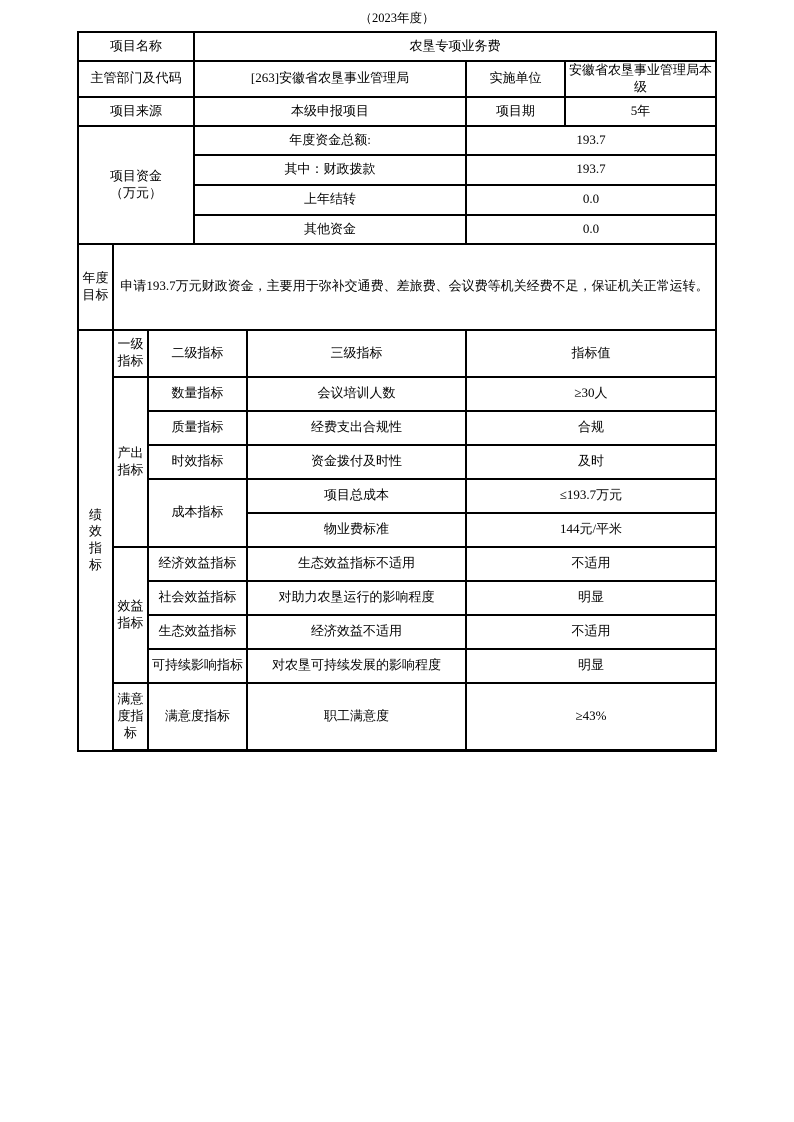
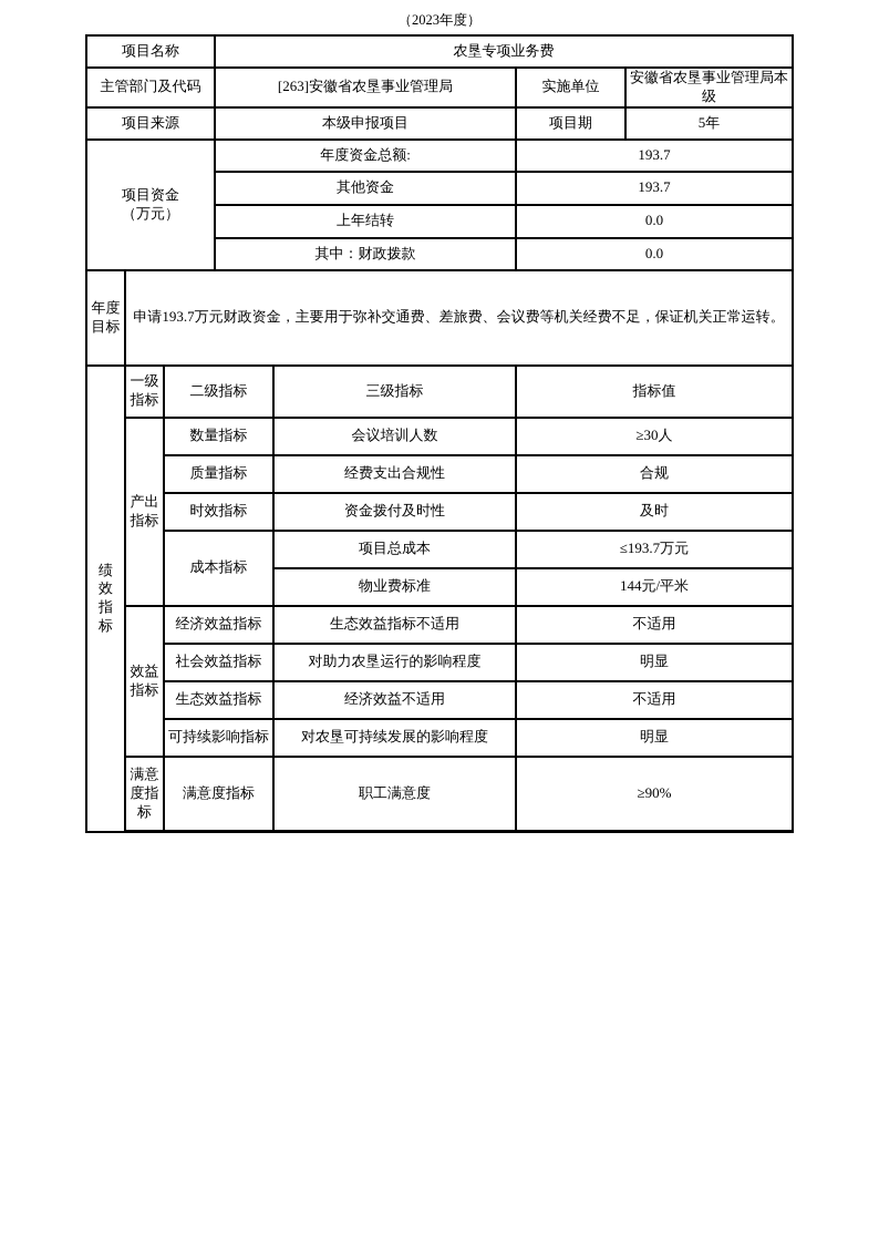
  （2023年度）
  项目名称	农垦专项业务费
  主管部门及代码	[263]安徽省农垦事业管理局	实施单位	安徽省农垦事业管理局本级
  项目来源	本级申报项目	项目期	5年
  项目资金 （万元）	年度资金总额:	193.7
- 其中：财政拨款	193.7
+ 其他资金	193.7
  上年结转	0.0
- 其他资金	0.0
+ 其中：财政拨款	0.0
  年度 目标	申请193.7万元财政资金，主要用于弥补交通费、差旅费、会议费等机关经费不足，保证机关正常运转。
  绩 效 指 标	一级 指标	二级指标	三级指标	指标值
  产出 指标	数量指标	会议培训人数	≥30人
  质量指标	经费支出合规性	合规
  时效指标	资金拨付及时性	及时
  成本指标	项目总成本	≤193.7万元
  物业费标准	144元/平米
  效益 指标	经济效益指标	生态效益指标不适用	不适用
  社会效益指标	对助力农垦运行的影响程度	明显
  生态效益指标	经济效益不适用	不适用
  可持续影响指标	对农垦可持续发展的影响程度	明显
- 满意 度指 标	满意度指标	职工满意度	≥43%
+ 满意 度指 标	满意度指标	职工满意度	≥90%
